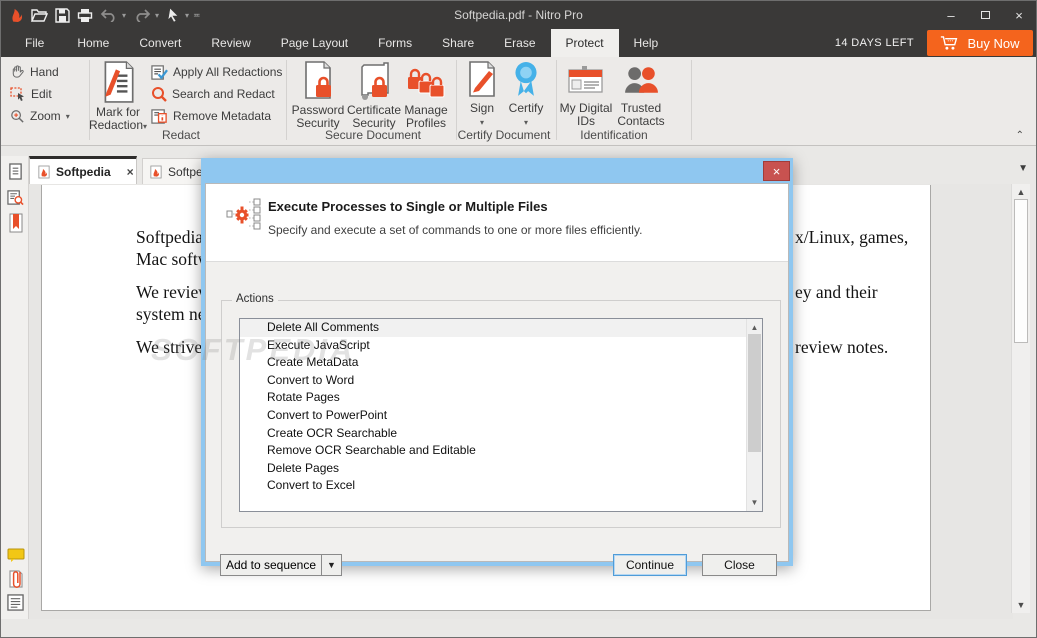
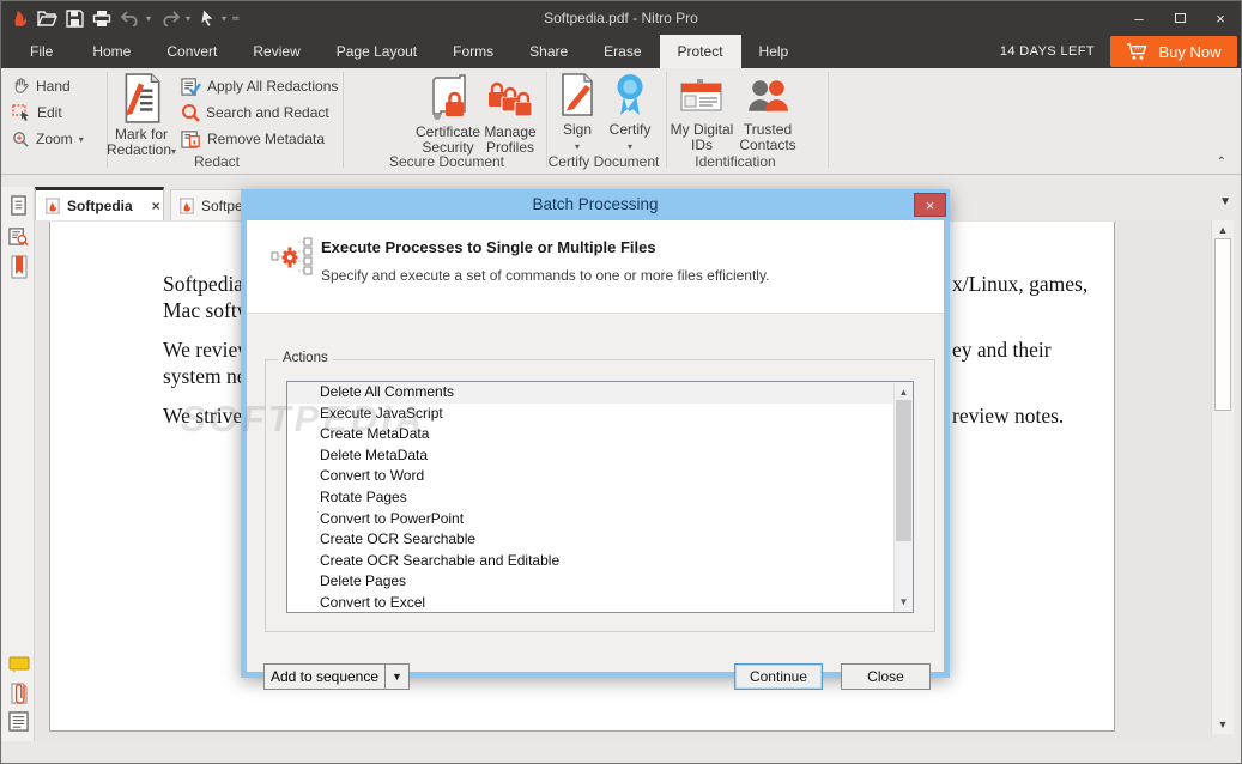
  ▾
  ▾
  ▾
  ≖
  Softpedia.pdf - Nitro Pro
  –
  ×
  File
  Home
  Convert
  Review
  Page Layout
  Forms
  Share
  Erase
  Protect
  Help
  14 DAYS LEFT
  Buy Now
  Hand
  Edit
  Zoom
  ▾
  Mark for Redaction▾
  Apply All Redactions
  Search and Redact
  Remove Metadata
  Redact
- Password Security
  Certificate Security
  Manage Profiles
  Secure Document
  Sign
  ▾
  Certify
  ▾
  Certify Document
  My Digital IDs
  Trusted Contacts
  Identification
  ⌃
  Softpe
  Softpedia
  ×
  ▼
  Softpedia
  Mac soft
  We revie
  system n
  We strive
  x/Linux, games,
  ey and their
  review notes.
  ▲
  ▼
+ Batch Processing
  ×
  Execute Processes to Single or Multiple Files
  Specify and execute a set of commands to one or more files efficiently.
  Actions
  Delete All Comments
  Execute JavaScript
  Create MetaData
+ Delete MetaData
  Convert to Word
  Rotate Pages
  Convert to PowerPoint
  Create OCR Searchable
- Remove OCR Searchable and Editable
+ Create OCR Searchable and Editable
  Delete Pages
  Convert to Excel
  ▲
  ▼
  Add to sequence
  ▼
  Continue
  Close
  SOFTPEDIA
